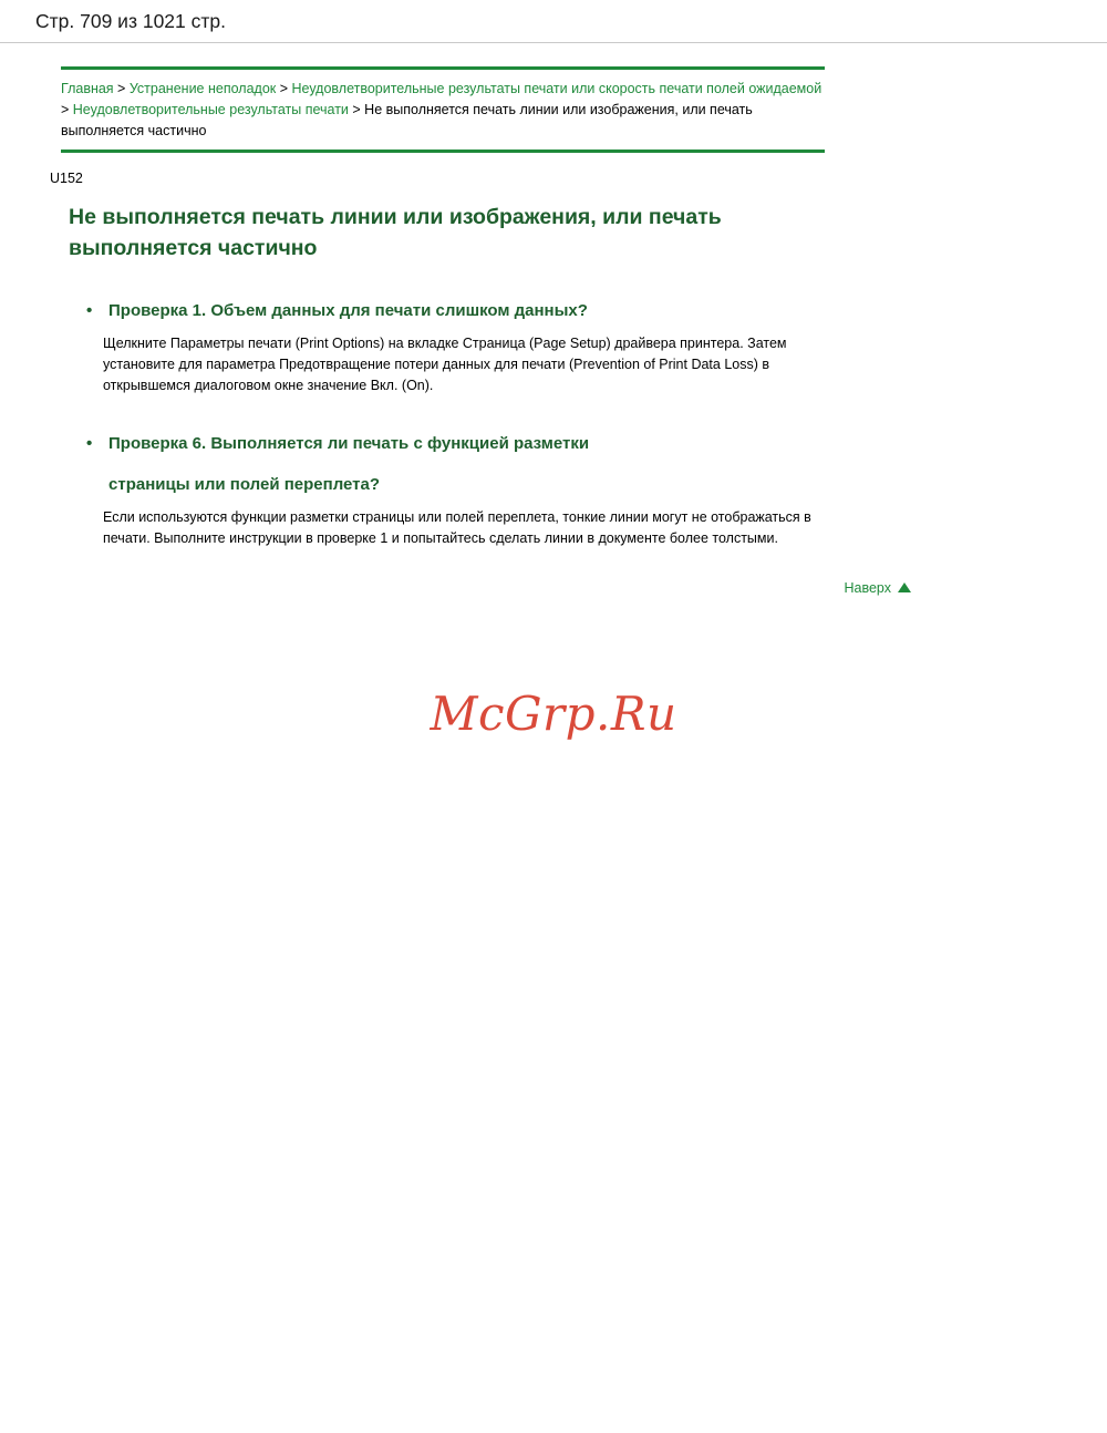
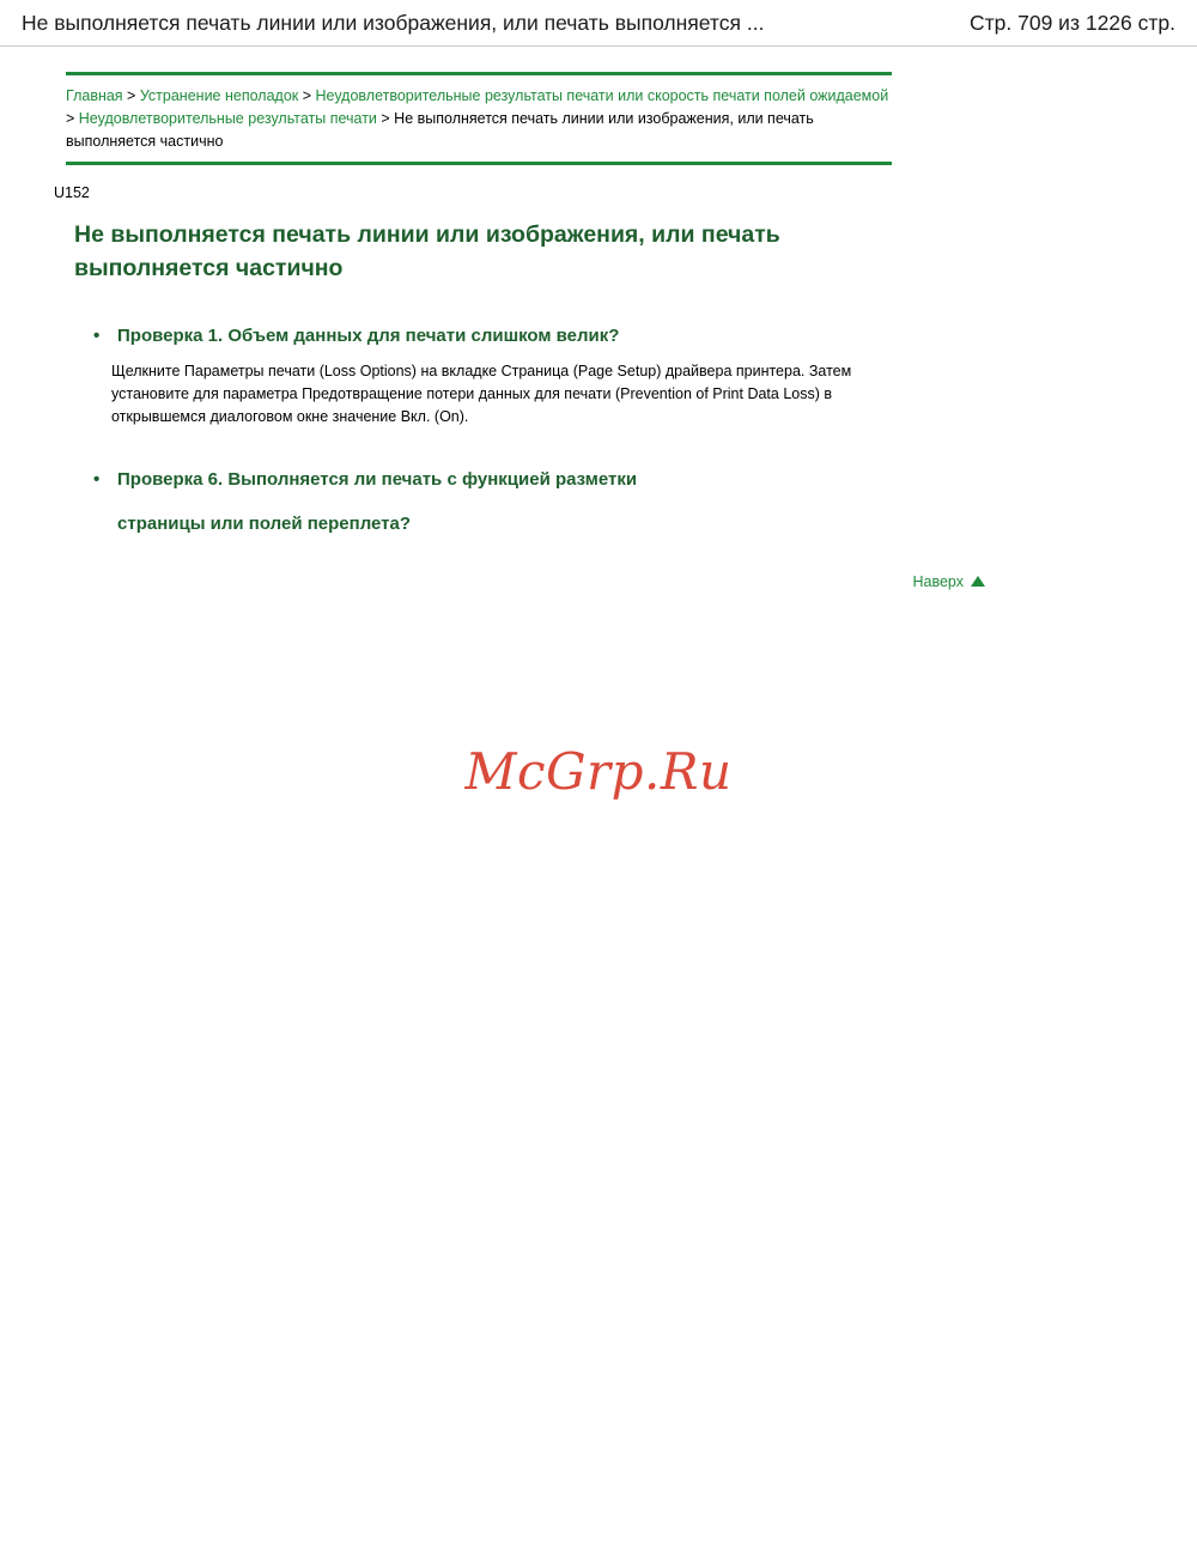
+ Не выполняется печать линии или изображения, или печать выполняется ...
- Стр. 709 из 1021 стр.
+ Стр. 709 из 1226 стр.
  Главная > Устранение неполадок > Неудовлетворительные результаты печати или скорость печати полей ожидаемой > Неудовлетворительные результаты печати > Не выполняется печать линии или изображения, или печать выполняется частично
  U152
  Не выполняется печать линии или изображения, или печать выполняется частично
  •
- Проверка 1. Объем данных для печати слишком данных?
+ Проверка 1. Объем данных для печати слишком велик?
- Щелкните Параметры печати (Print Options) на вкладке Страница (Page Setup) драйвера принтера. Затем установите для параметра Предотвращение потери данных для печати (Prevention of Print Data Loss) в открывшемся диалоговом окне значение Вкл. (On).
+ Щелкните Параметры печати (Loss Options) на вкладке Страница (Page Setup) драйвера принтера. Затем установите для параметра Предотвращение потери данных для печати (Prevention of Print Data Loss) в открывшемся диалоговом окне значение Вкл. (On).
  •
  Проверка 6. Выполняется ли печать с функцией разметки
  страницы или полей переплета?
- Если используются функции разметки страницы или полей переплета, тонкие линии могут не отображаться в печати. Выполните инструкции в проверке 1 и попытайтесь сделать линии в документе более толстыми.
  Наверх
  McGrp.Ru
